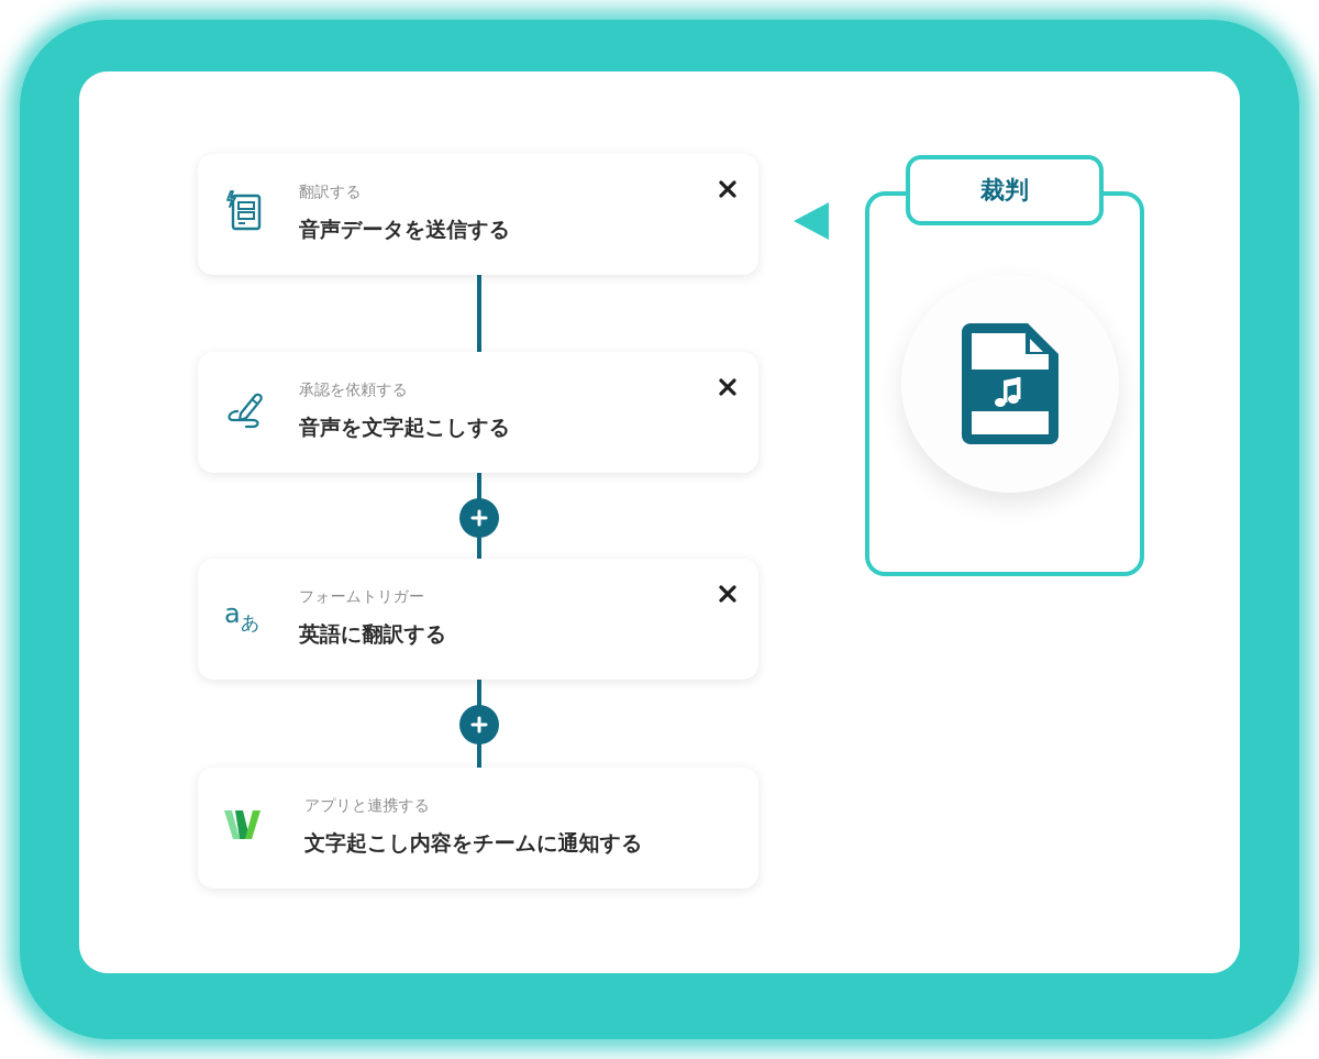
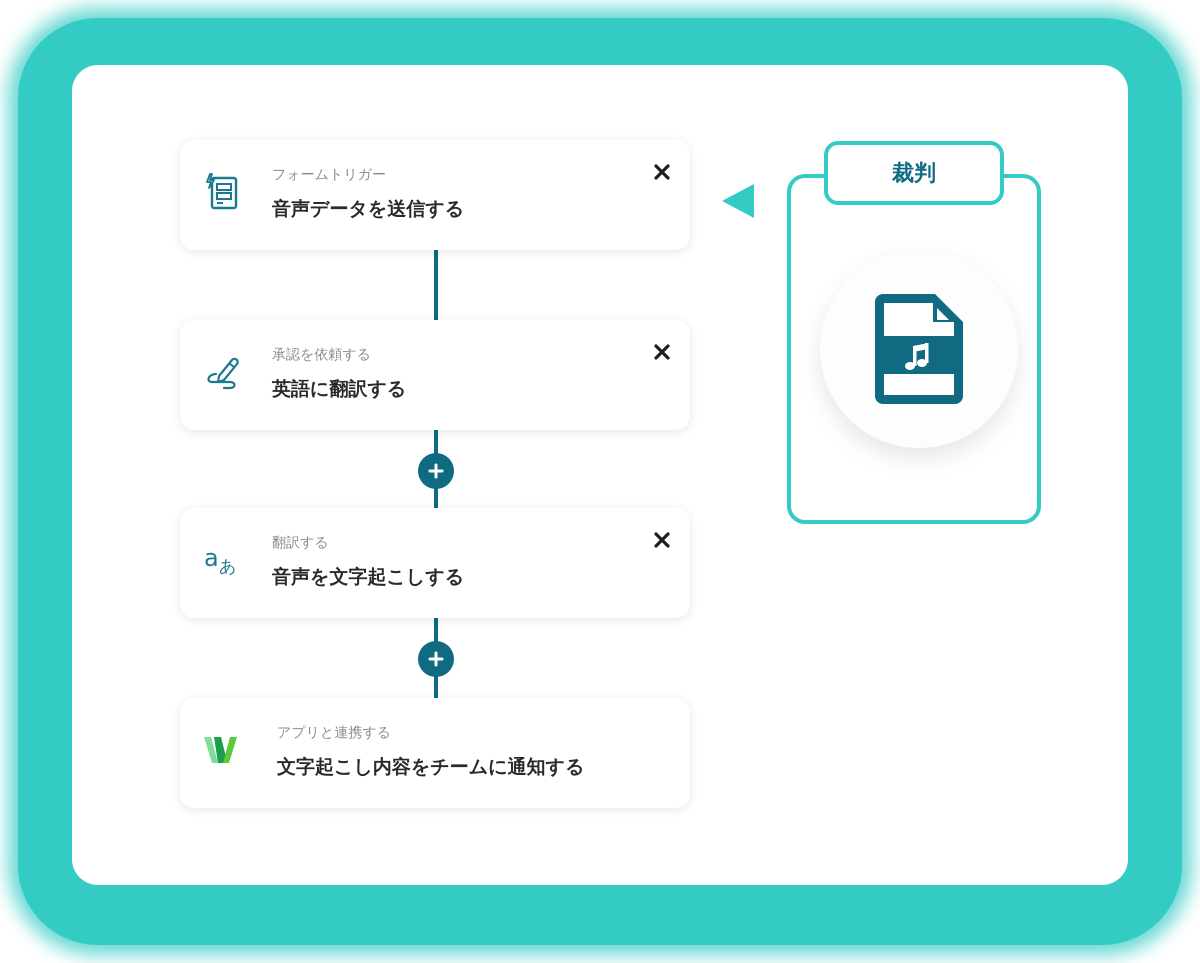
- 翻訳する
+ フォームトリガー
  音声データを送信する
  承認を依頼する
- 音声を文字起こしする
+ 英語に翻訳する
  a
  あ
- フォームトリガー
+ 翻訳する
- 英語に翻訳する
+ 音声を文字起こしする
  アプリと連携する
  文字起こし内容をチームに通知する
  裁判
